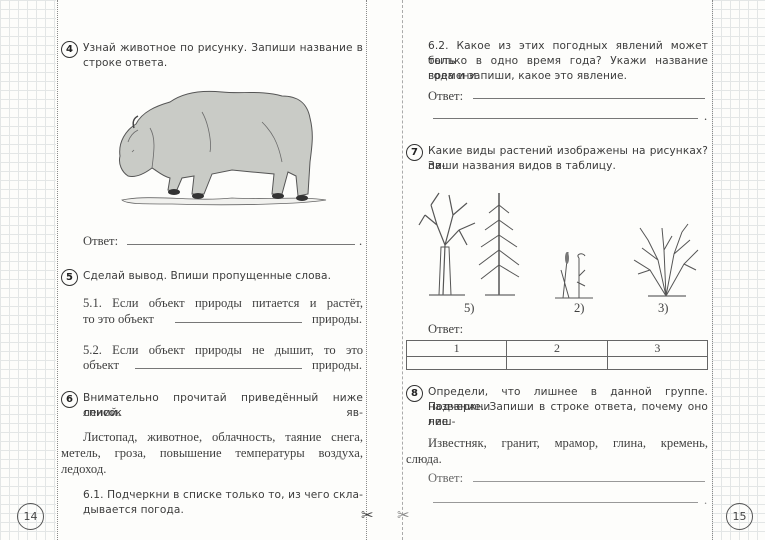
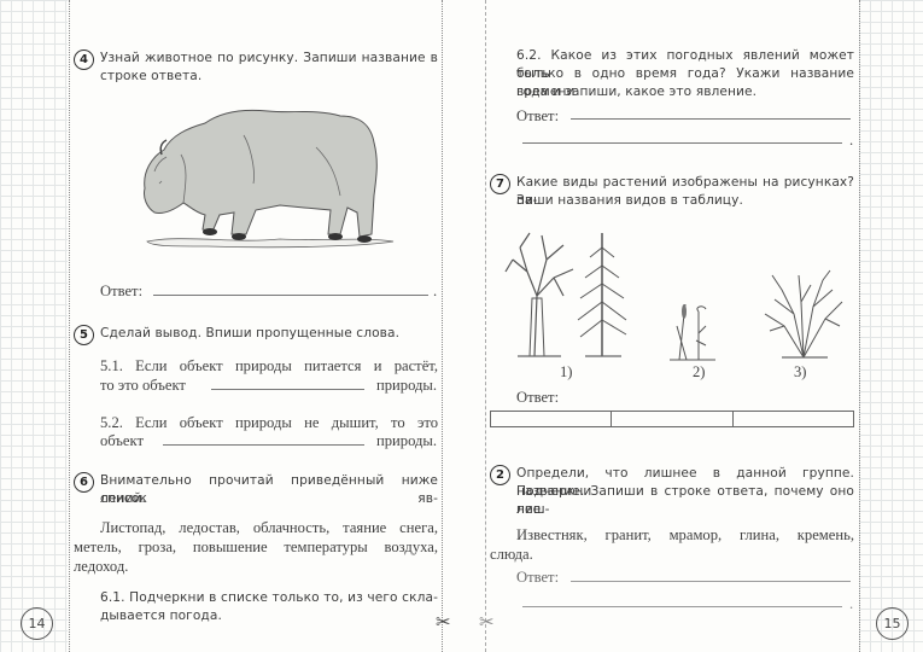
  4
  Узнай животное по рисунку. Запиши название в
  строке ответа.
  Ответ:
  .
  5
  Сделай вывод. Впиши пропущенные слова.
  5.1. Если объект природы питается и растёт,
  то это объект
  природы.
  5.2. Если объект природы не дышит, то это
  объект
  природы.
  6
  Внимательно прочитай приведённый ниже список яв-
  лений.
- Листопад, животное, облачность, таяние снега,
+ Листопад, ледостав, облачность, таяние снега,
  метель, гроза, повышение температуры воздуха,
  ледоход.
  6.1. Подчеркни в списке только то, из чего скла-
  дывается погода.
  14
  ✂
  ✂
  6.2. Какое из этих погодных явлений может быть
  только в одно время года? Укажи название времени
  года и запиши, какое это явление.
  Ответ:
  .
  7
  Какие виды растений изображены на рисунках? За-
  пиши названия видов в таблицу.
- 5)
+ 1)
  2)
  3)
  Ответ:
- 1	2	3
- 8
+ 2
  Определи, что лишнее в данной группе. Подчеркни
  название. Запиши в строке ответа, почему оно лиш-
  нее.
  Известняк, гранит, мрамор, глина, кремень,
  слюда.
  Ответ:
  .
  15
